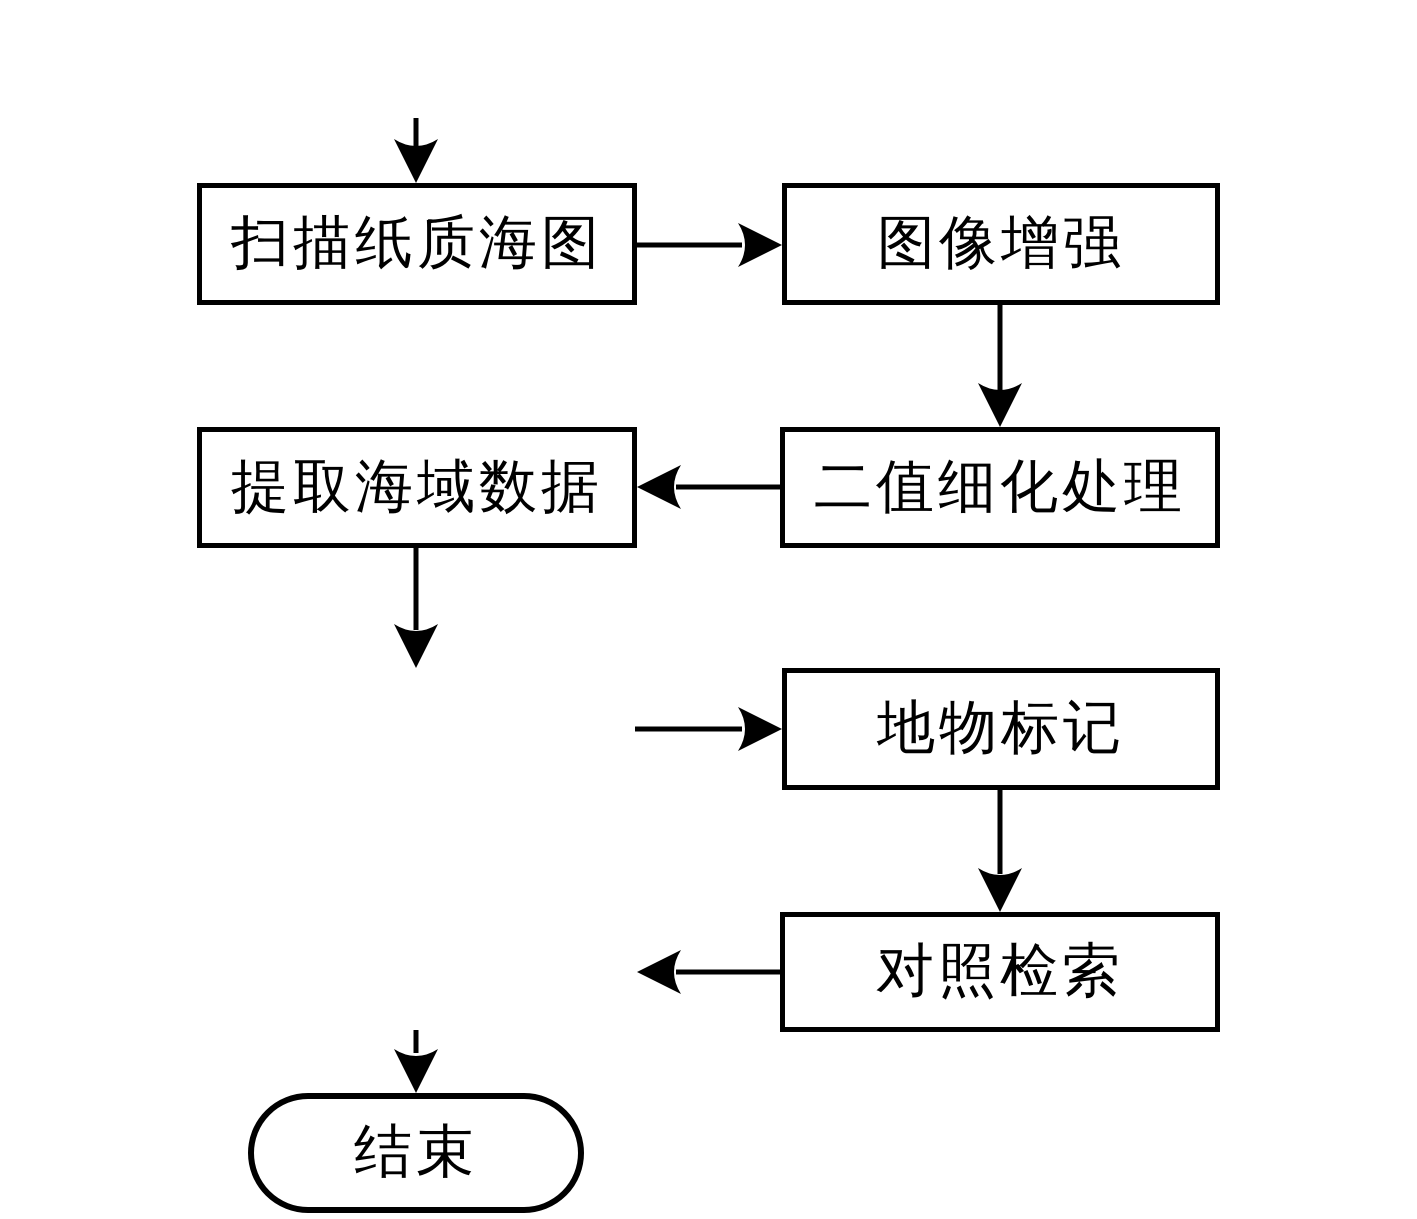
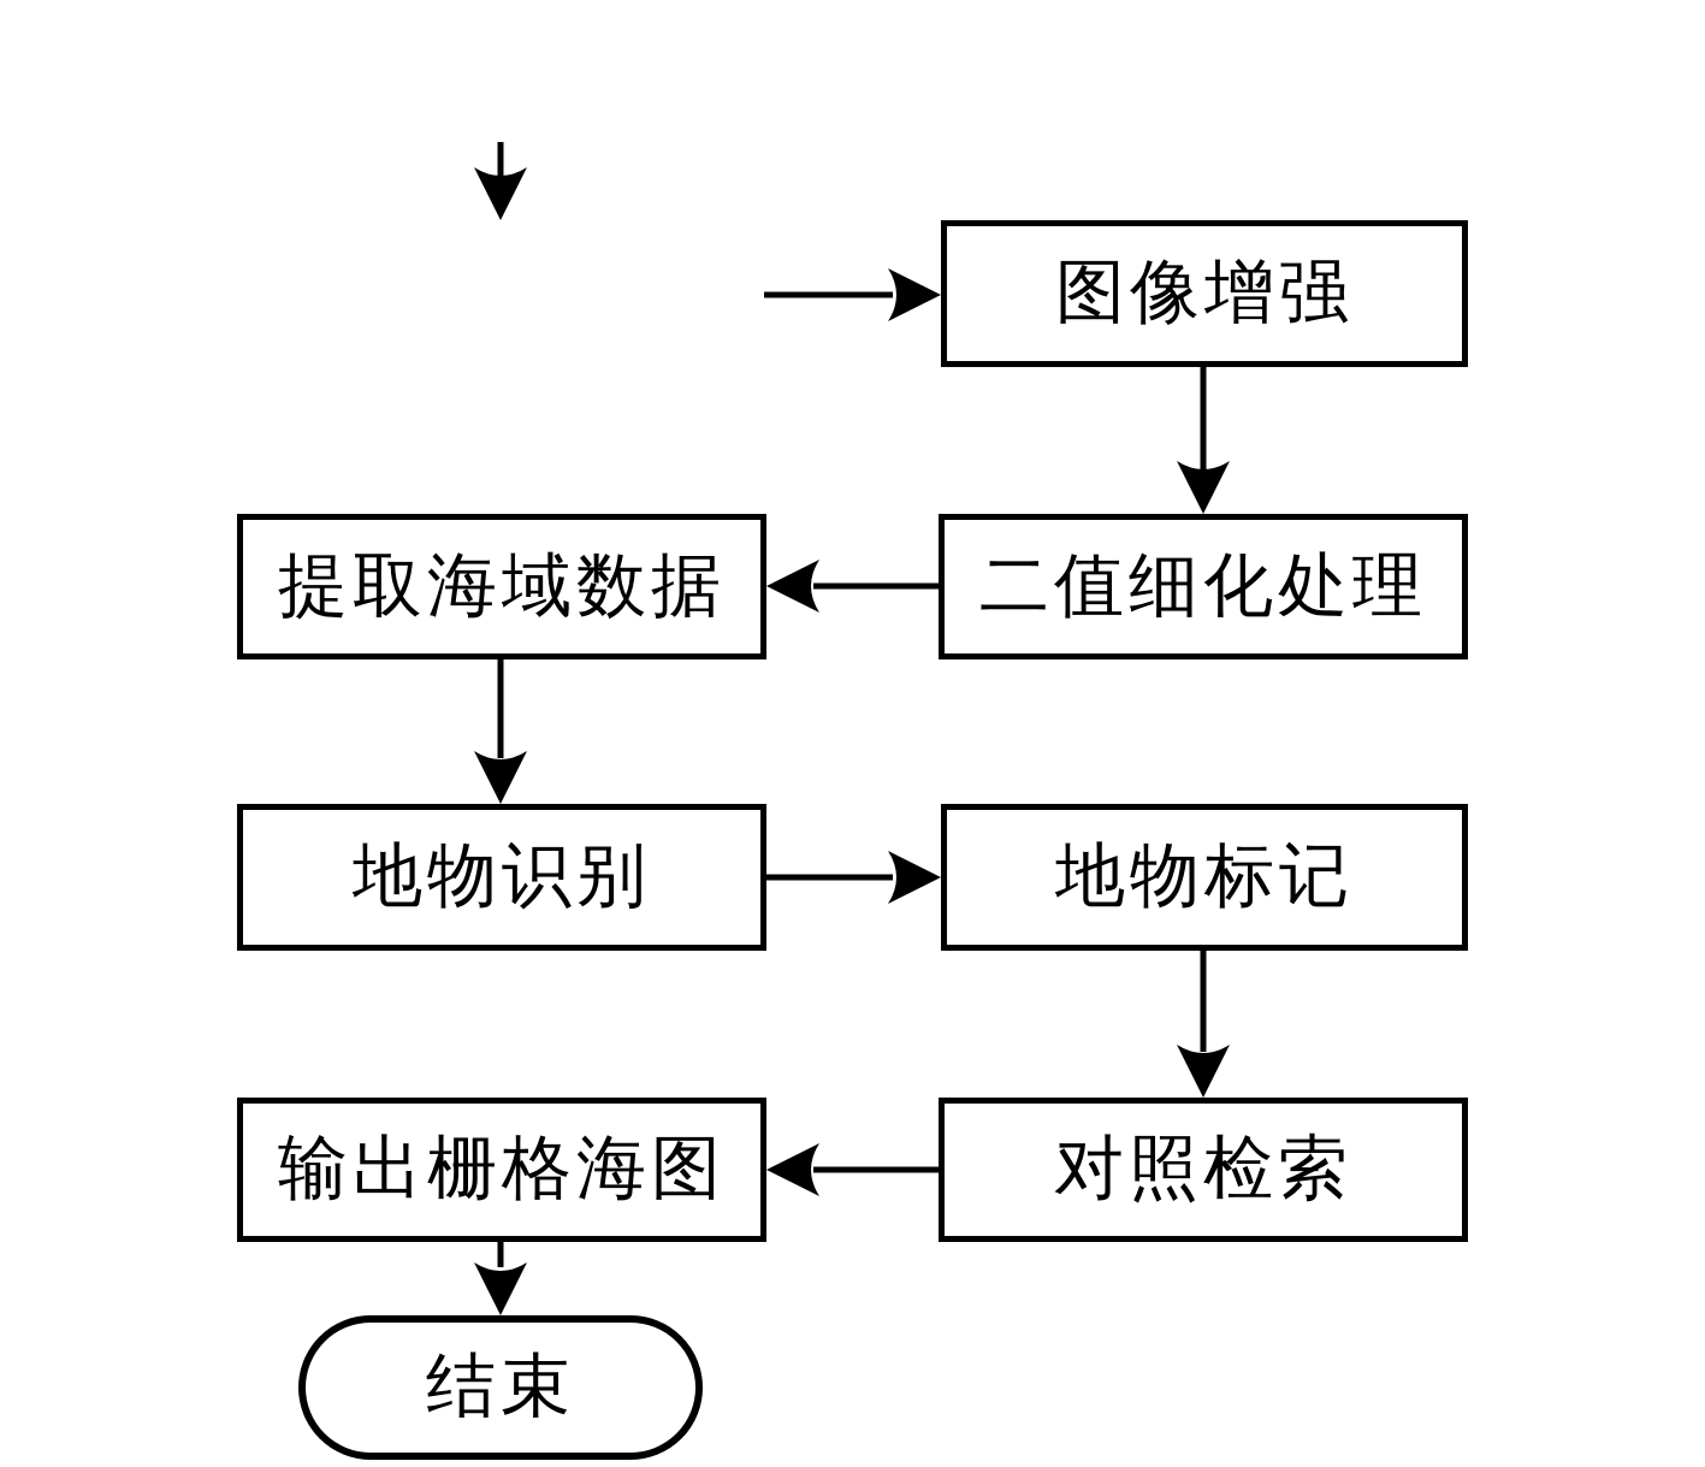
- 扫描纸质海图
  图像增强
  提取海域数据
  二值细化处理
+ 地物识别
  地物标记
+ 输出栅格海图
  对照检索
  结束
